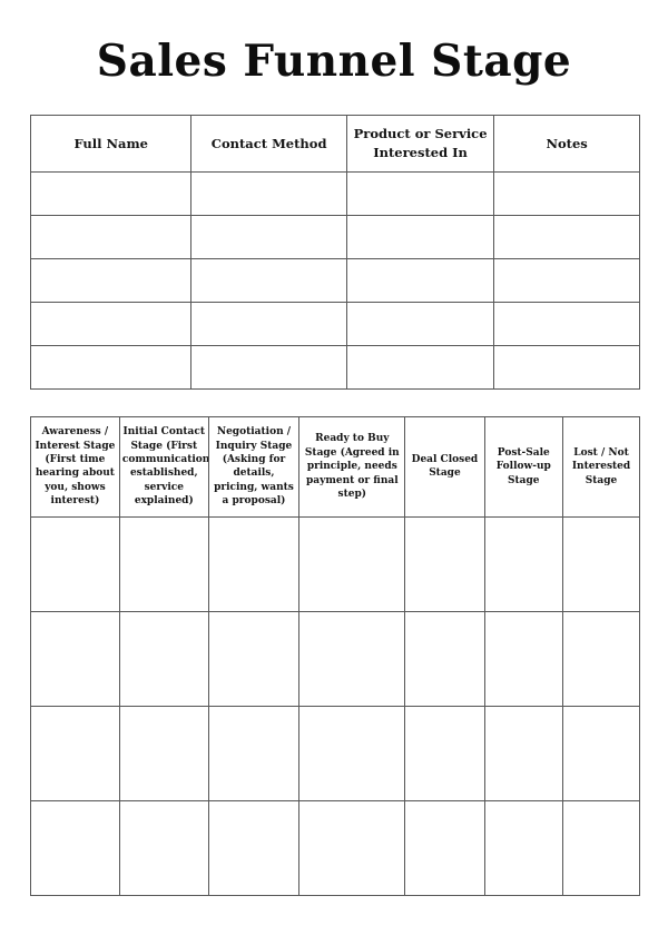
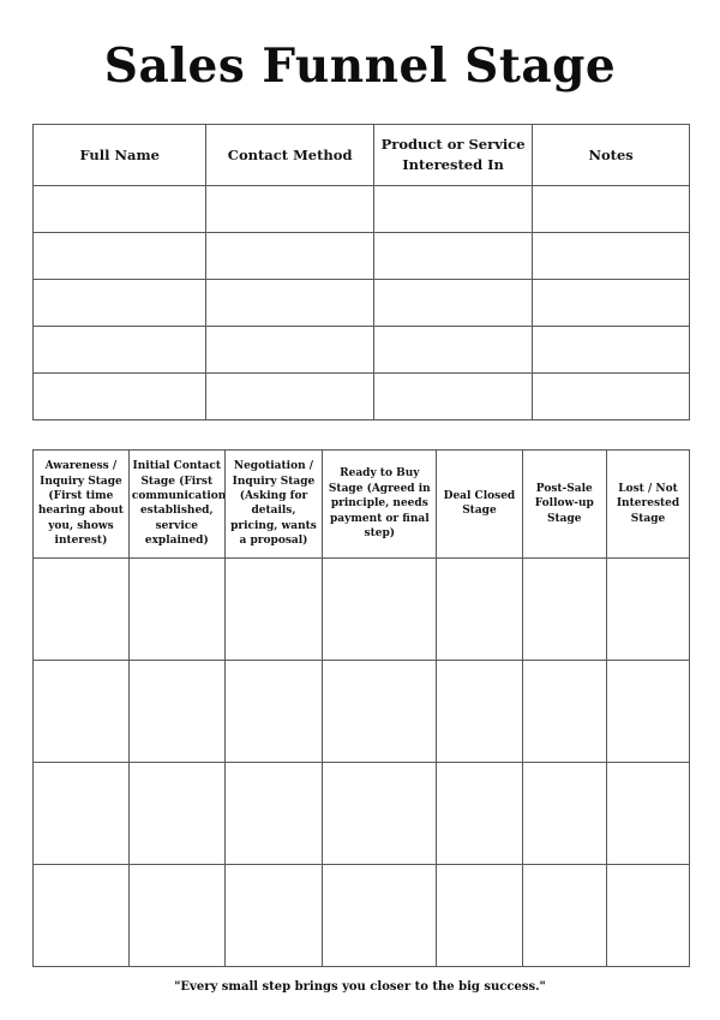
  Sales Funnel Stage
  Full Name	Contact Method	Product or Service Interested In	Notes
- Awareness / Interest Stage (First time hearing about you, shows interest)	Initial Contact Stage (First communication established, service explained)	Negotiation / Inquiry Stage (Asking for details, pricing, wants a proposal)	Ready to Buy Stage (Agreed in principle, needs payment or final step)	Deal Closed Stage	Post-Sale Follow-up Stage	Lost / Not Interested Stage
+ Awareness / Inquiry Stage (First time hearing about you, shows interest)	Initial Contact Stage (First communication established, service explained)	Negotiation / Inquiry Stage (Asking for details, pricing, wants a proposal)	Ready to Buy Stage (Agreed in principle, needs payment or final step)	Deal Closed Stage	Post-Sale Follow-up Stage	Lost / Not Interested Stage
+ "Every small step brings you closer to the big success."
